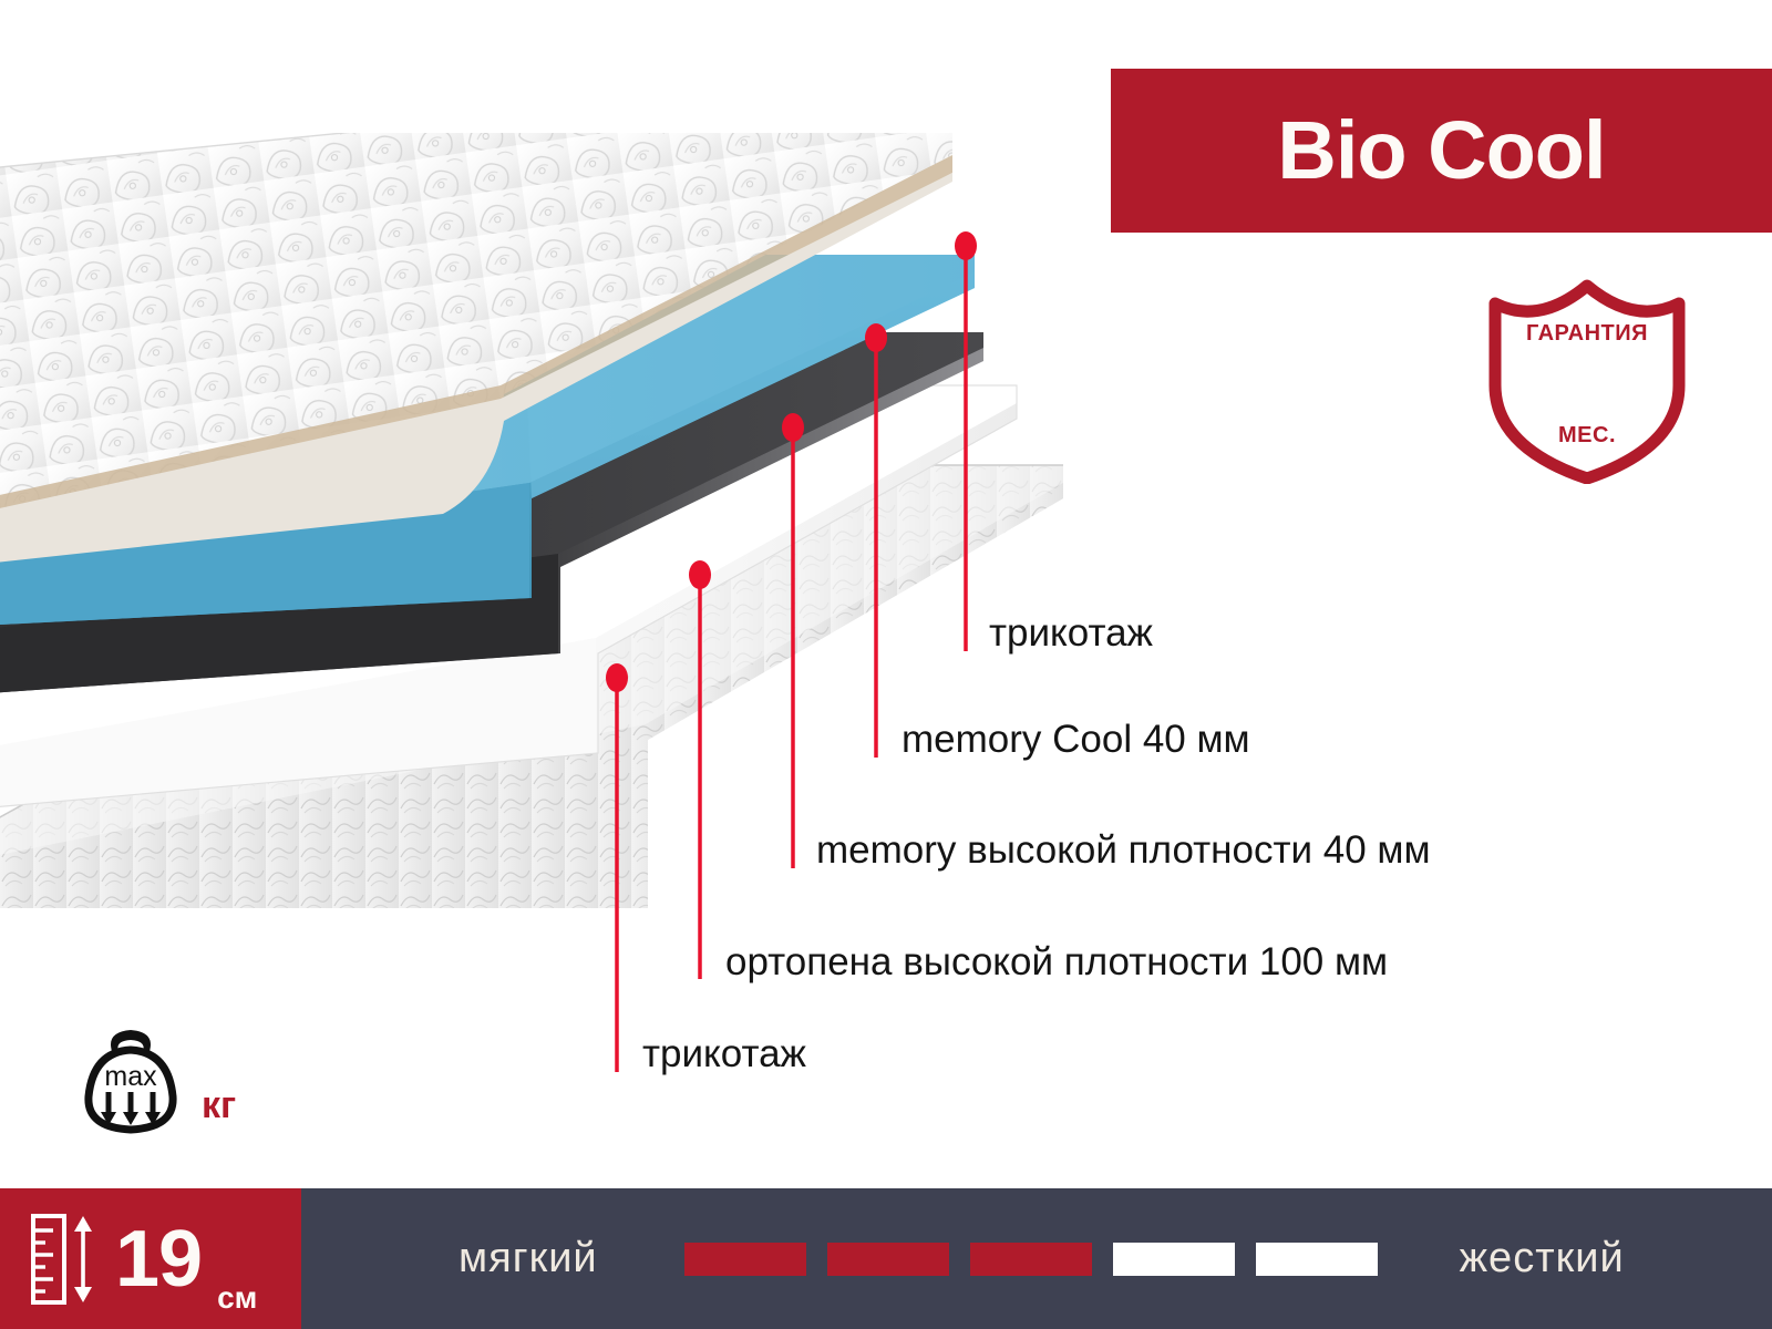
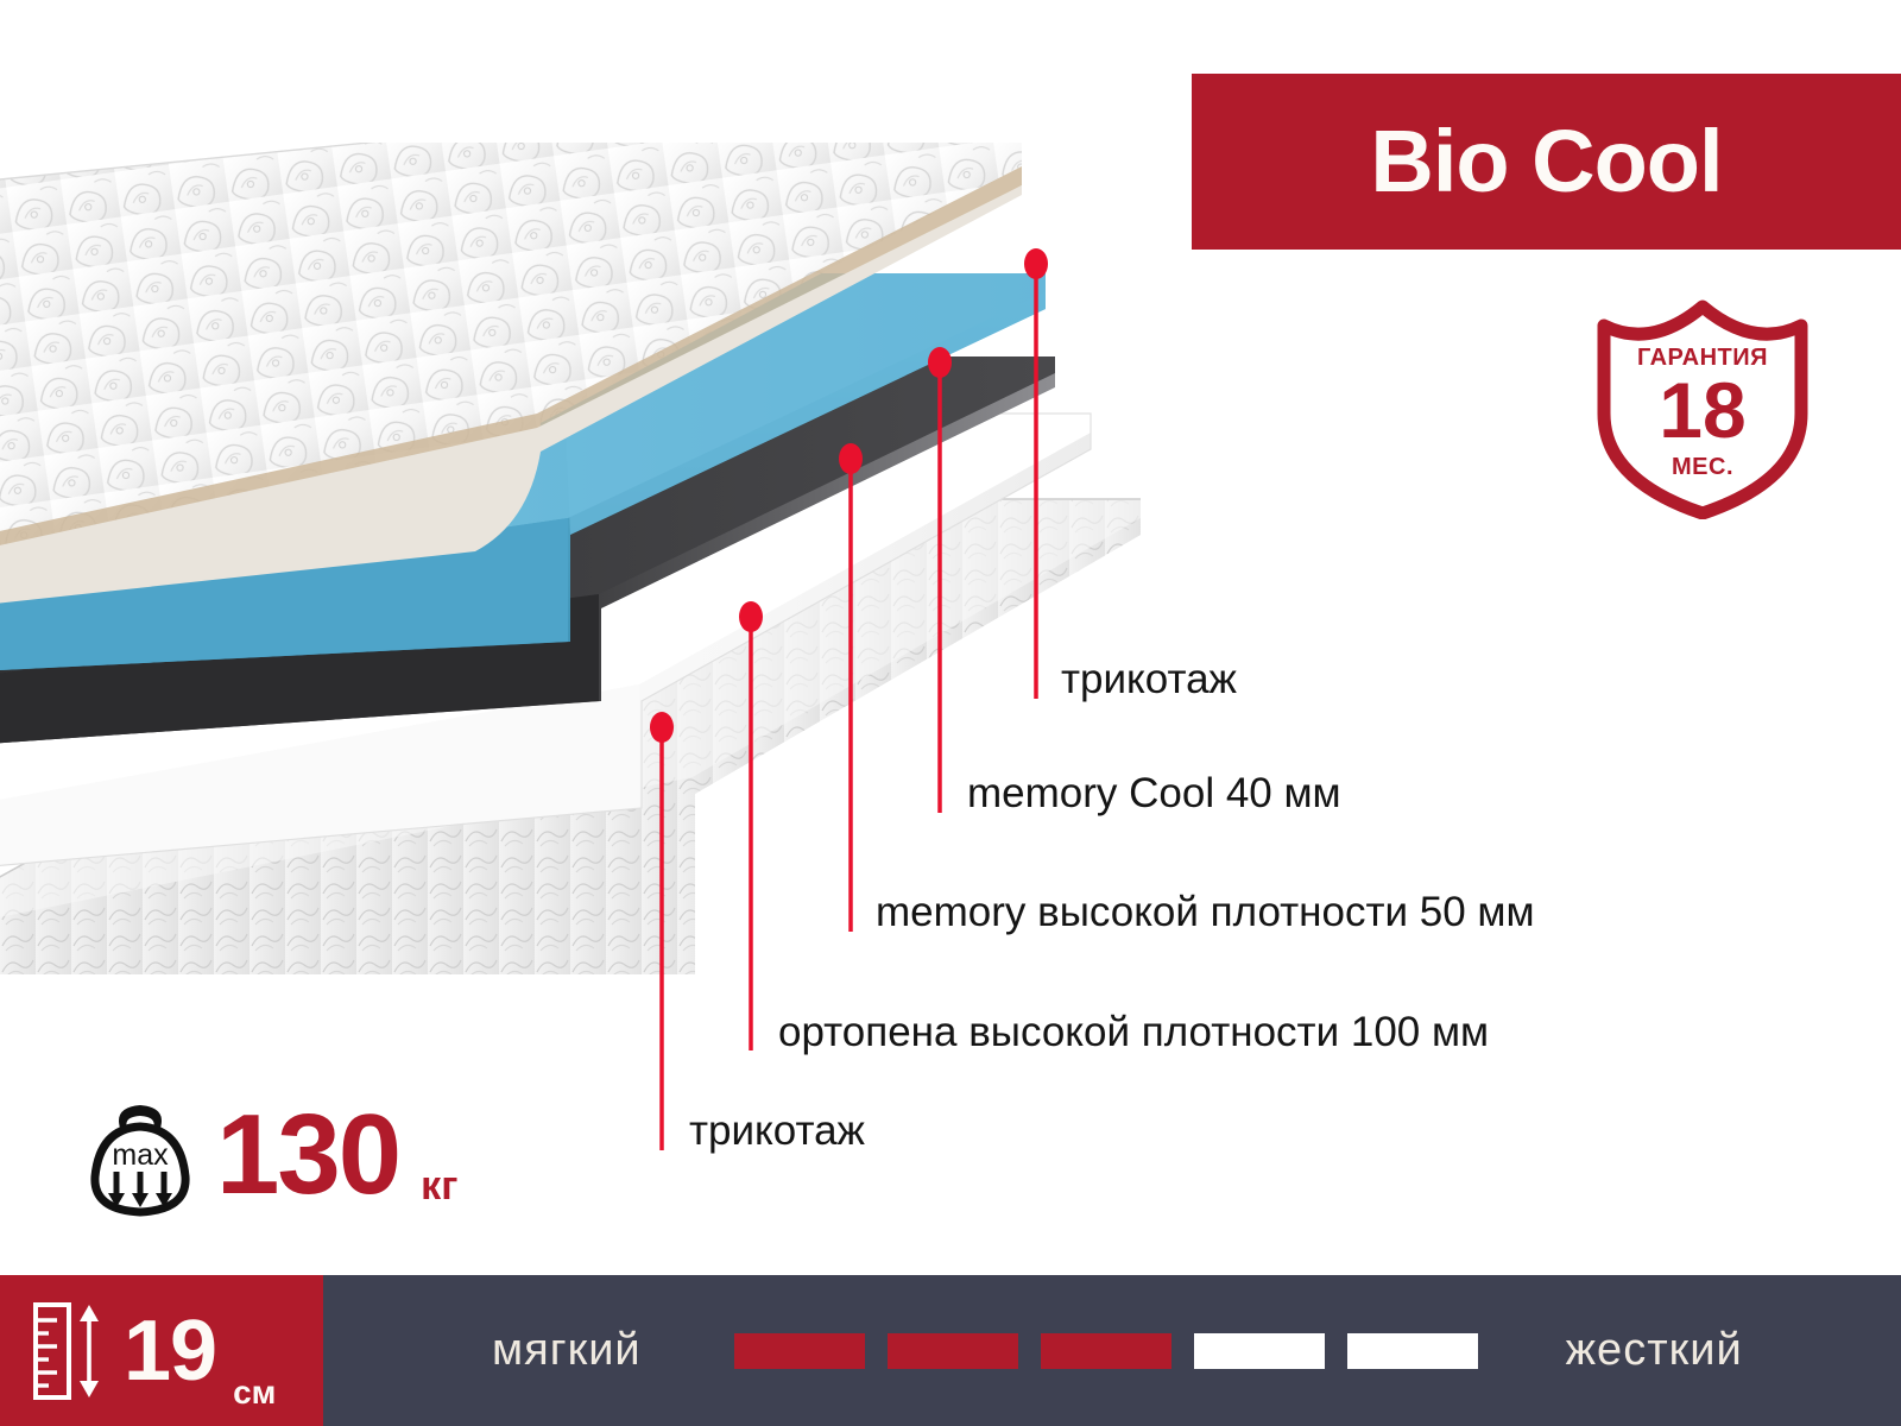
  Bio Cool
  ГАРАНТИЯ
+ 18
  МЕС.
  трикотаж
  memory Cool 40 мм
- memory высокой плотности 40 мм
+ memory высокой плотности 50 мм
  ортопена высокой плотности 100 мм
  трикотаж
  max
+ 130
  кг
  19
  см
  мягкий
  жесткий
